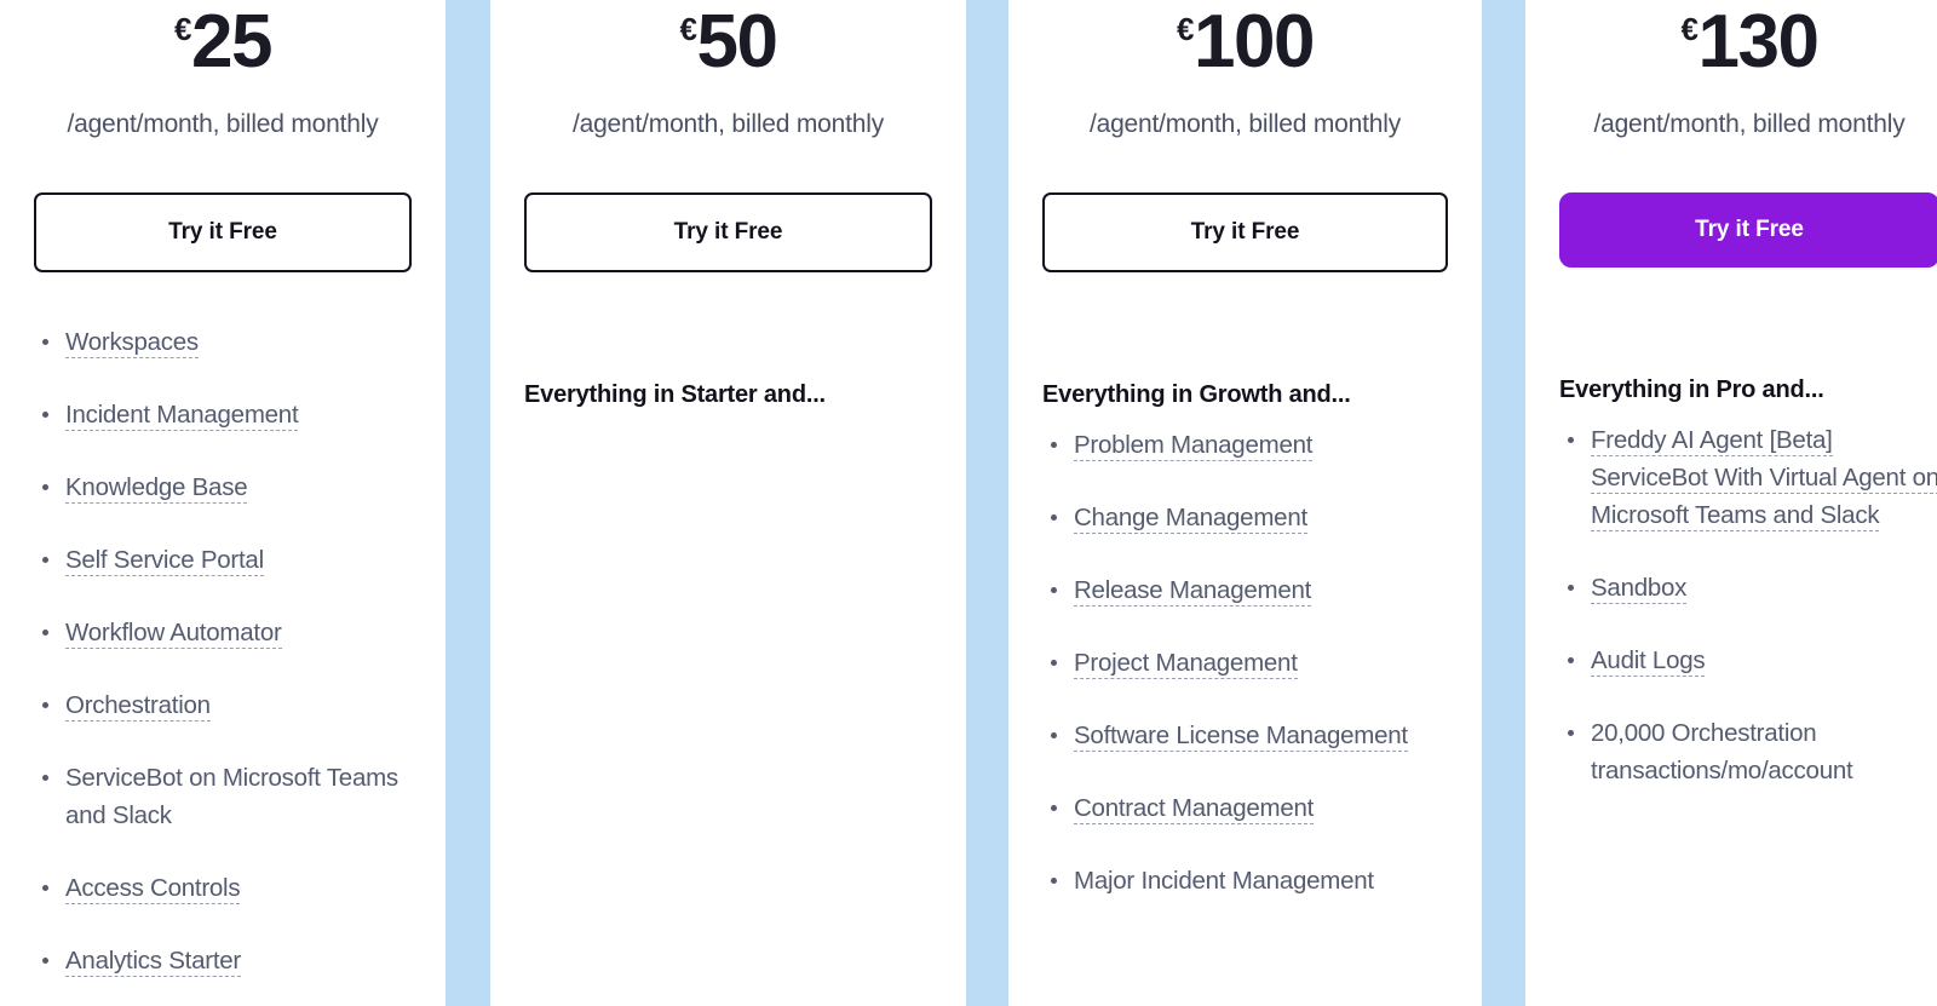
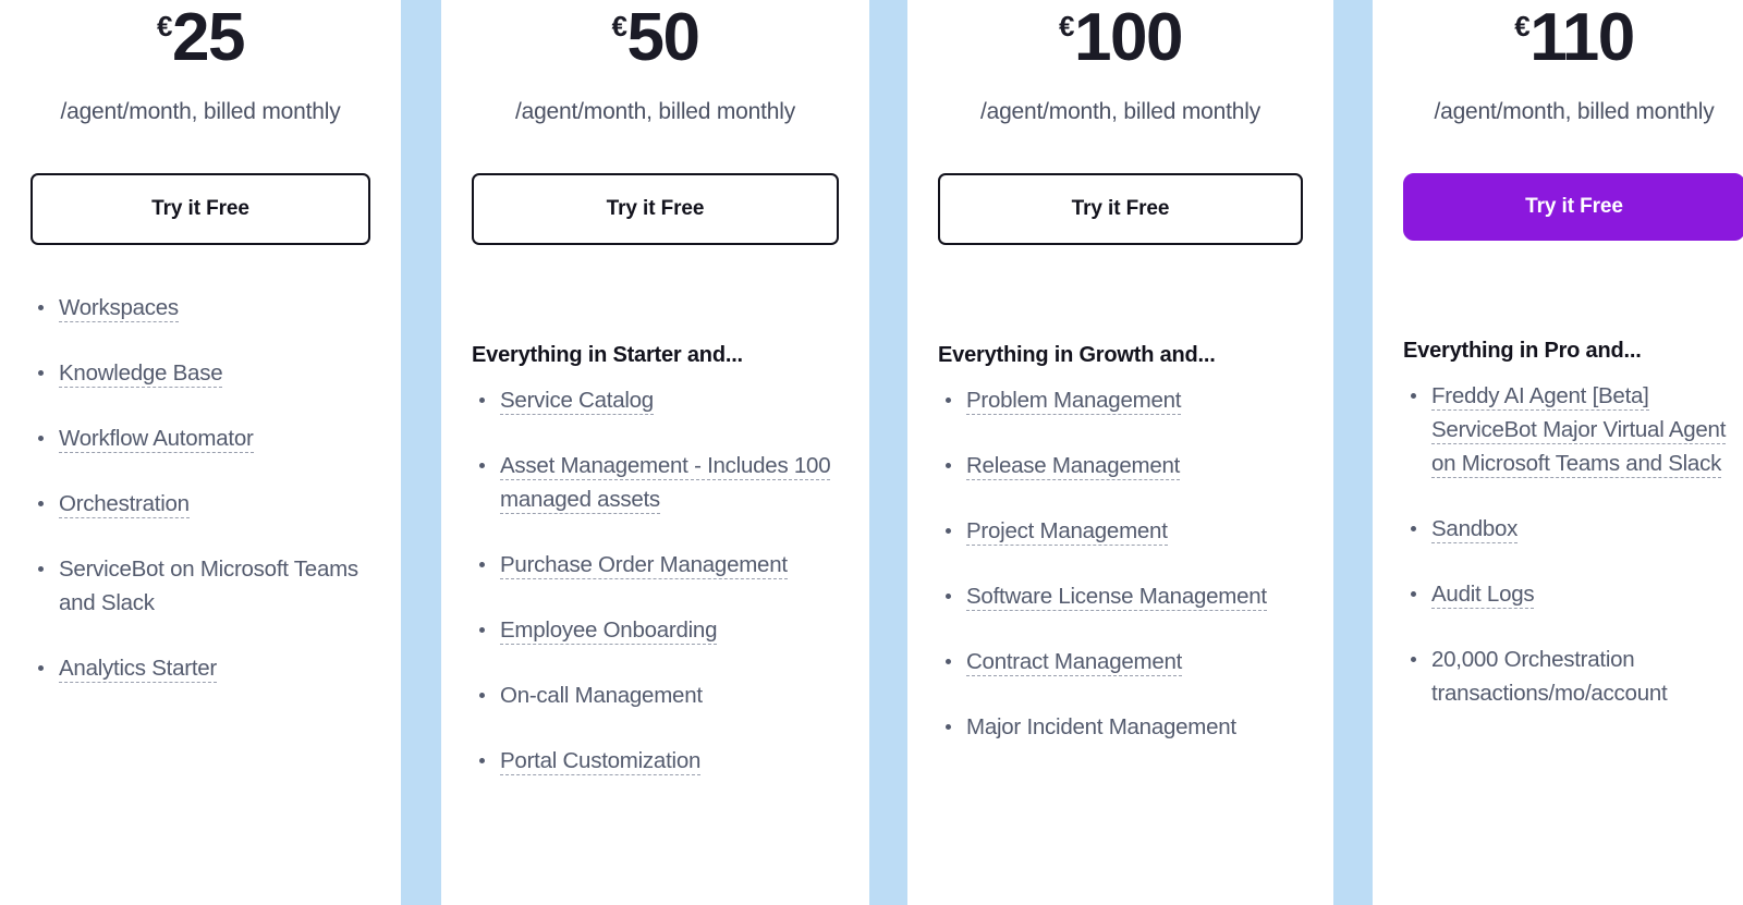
  €25
  /agent/month, billed monthly
  Try it Free
  Workspaces
- Incident Management
  Knowledge Base
- Self Service Portal
  Workflow Automator
  Orchestration
  ServiceBot on Microsoft Teams and Slack
- Access Controls
  Analytics Starter
  €50
  /agent/month, billed monthly
  Try it Free
  Everything in Starter and...
+ Service Catalog
+ Asset Management - Includes 100 managed assets
+ Purchase Order Management
+ Employee Onboarding
+ On-call Management
+ Portal Customization
  €100
  /agent/month, billed monthly
  Try it Free
  Everything in Growth and...
  Problem Management
- Change Management
  Release Management
  Project Management
  Software License Management
  Contract Management
  Major Incident Management
- €130
+ €110
  /agent/month, billed monthly
  Try it Free
  Everything in Pro and...
- Freddy AI Agent [Beta] ServiceBot With Virtual Agent on Microsoft Teams and Slack
+ Freddy AI Agent [Beta] ServiceBot Major Virtual Agent on Microsoft Teams and Slack
  Sandbox
  Audit Logs
  20,000 Orchestration transactions/mo/account
